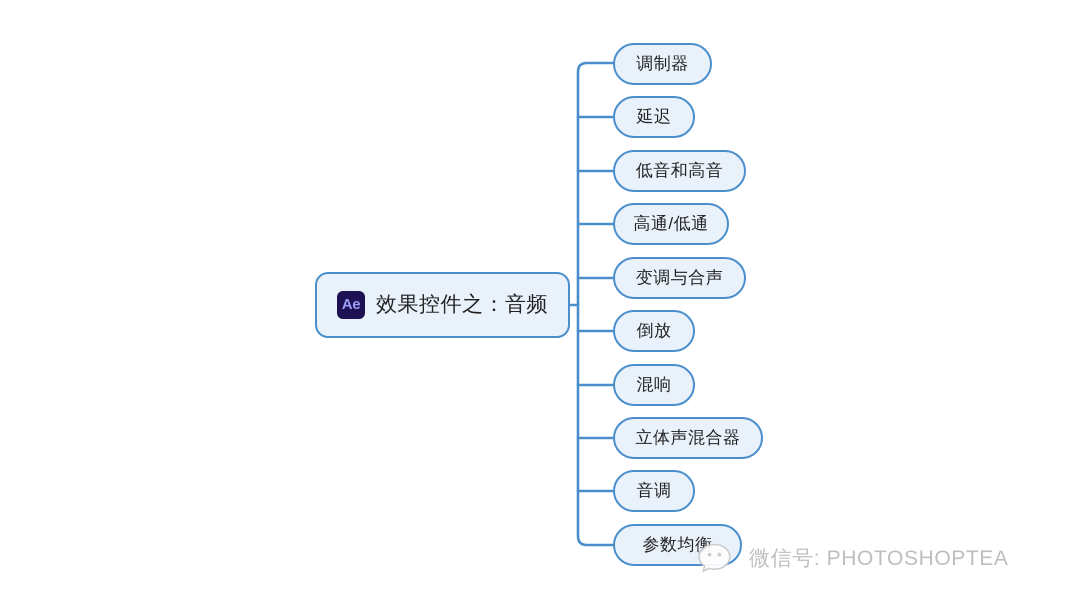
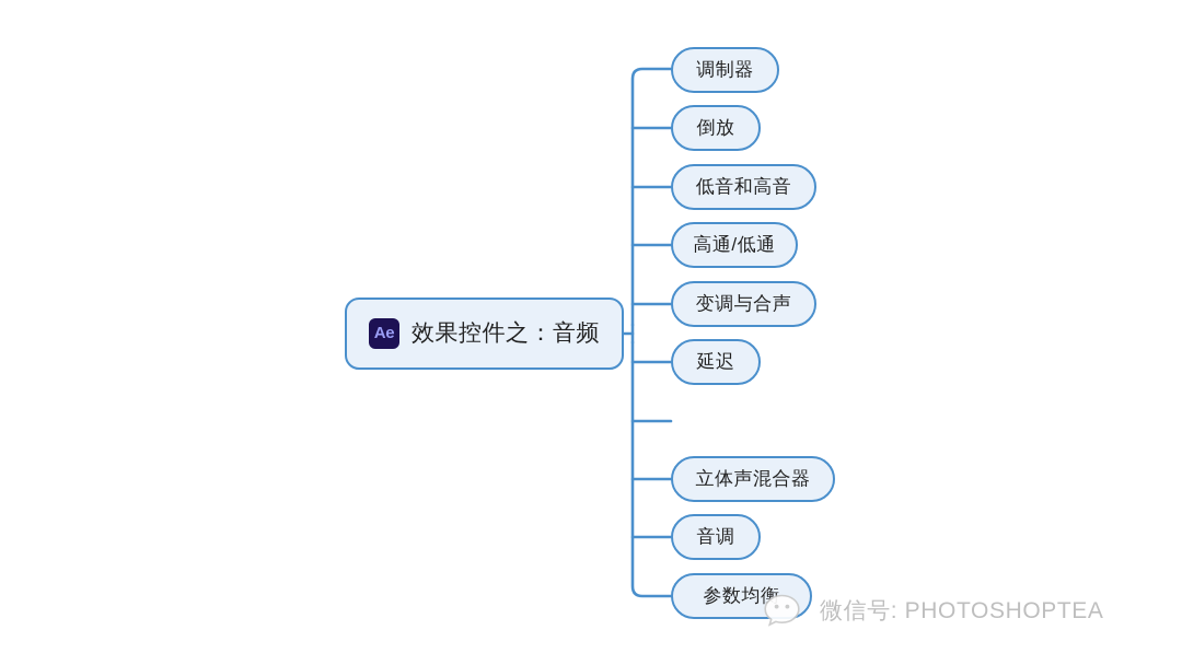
  Ae
  效果控件之：音频
  调制器
- 延迟
+ 倒放
  低音和高音
  高通/低通
  变调与合声
- 倒放
+ 延迟
- 混响
  立体声混合器
  音调
  参数均衡
  微信号: PHOTOSHOPTEA
